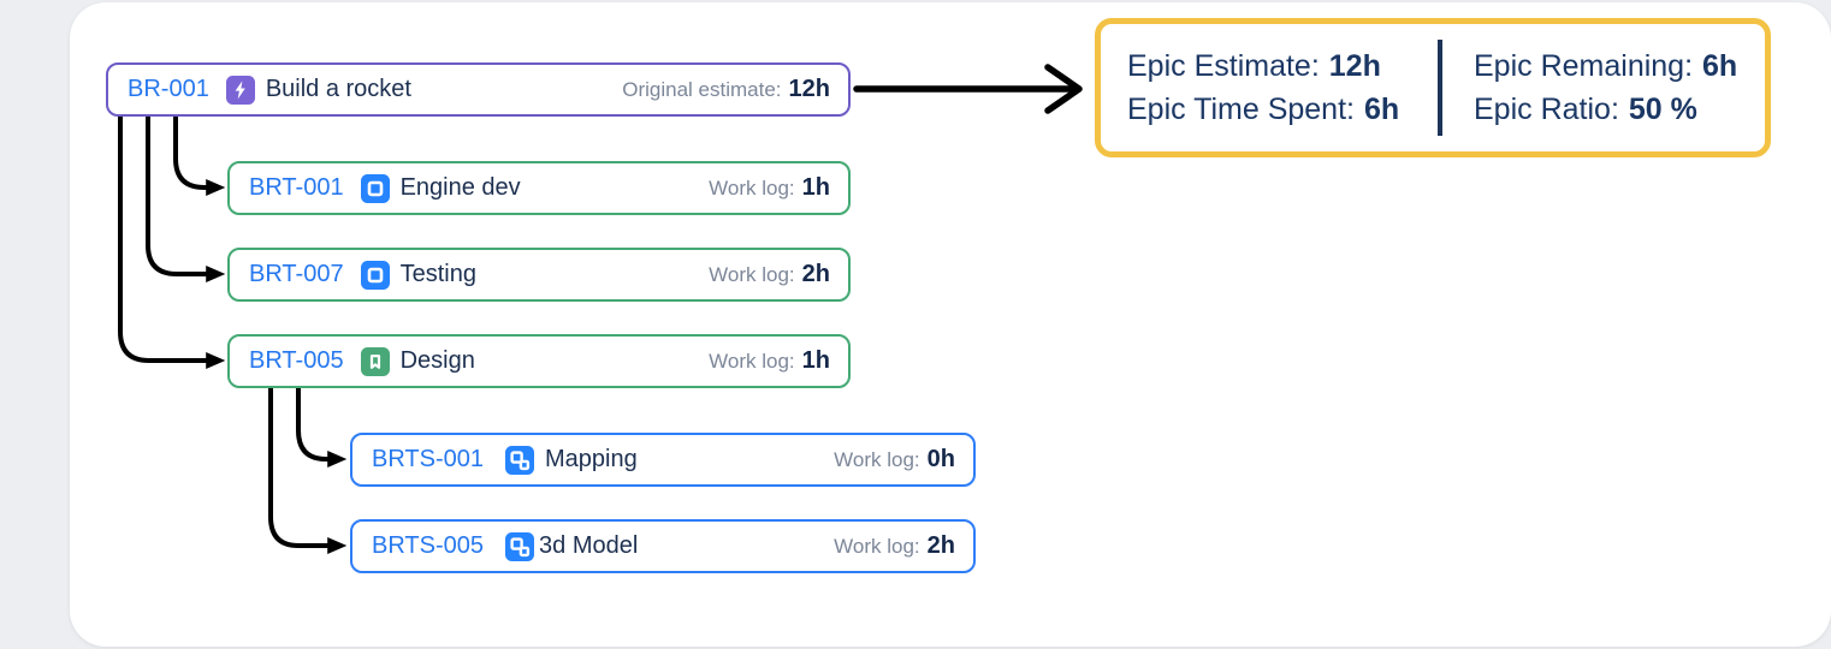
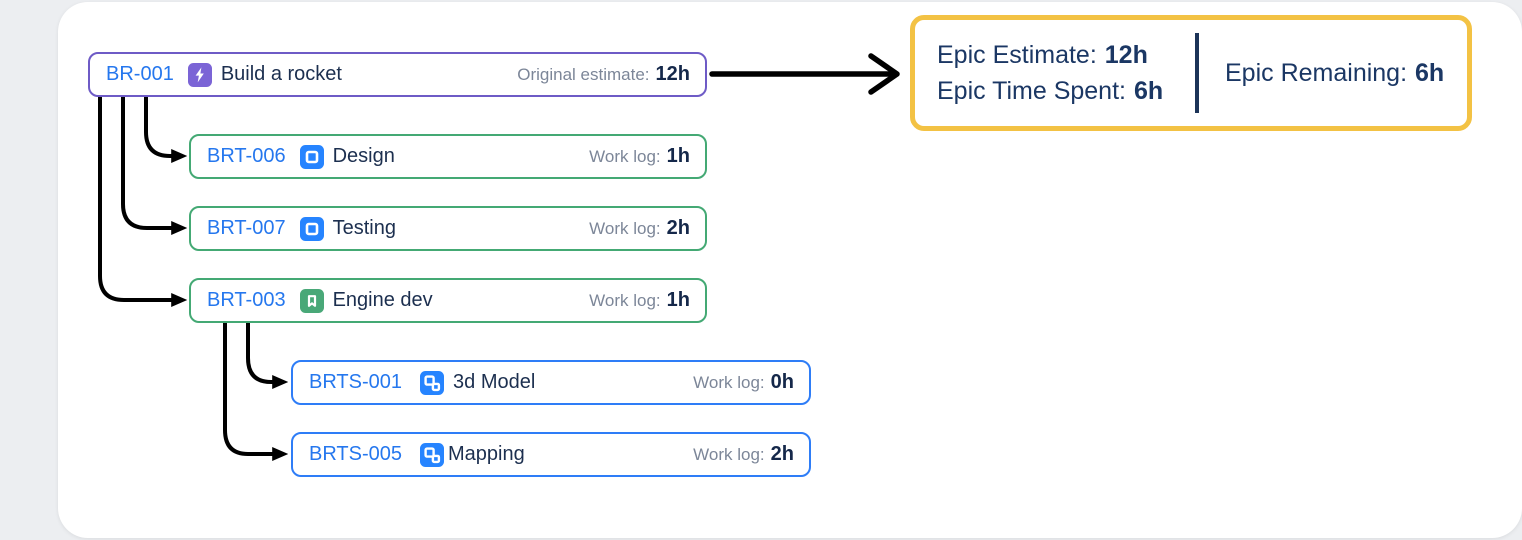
  BR-001
  Build a rocket
  Original estimate:
  12h
- BRT-001
+ BRT-006
- Engine dev
+ Design
  Work log:
  1h
  BRT-007
  Testing
  Work log:
  2h
- BRT-005
+ BRT-003
- Design
+ Engine dev
  Work log:
  1h
  BRTS-001
- Mapping
+ 3d Model
  Work log:
  0h
  BRTS-005
- 3d Model
+ Mapping
  Work log:
  2h
  Epic Estimate:
  12h
  Epic Time Spent:
  6h
  Epic Remaining:
  6h
- Epic Ratio:
- 50 %
